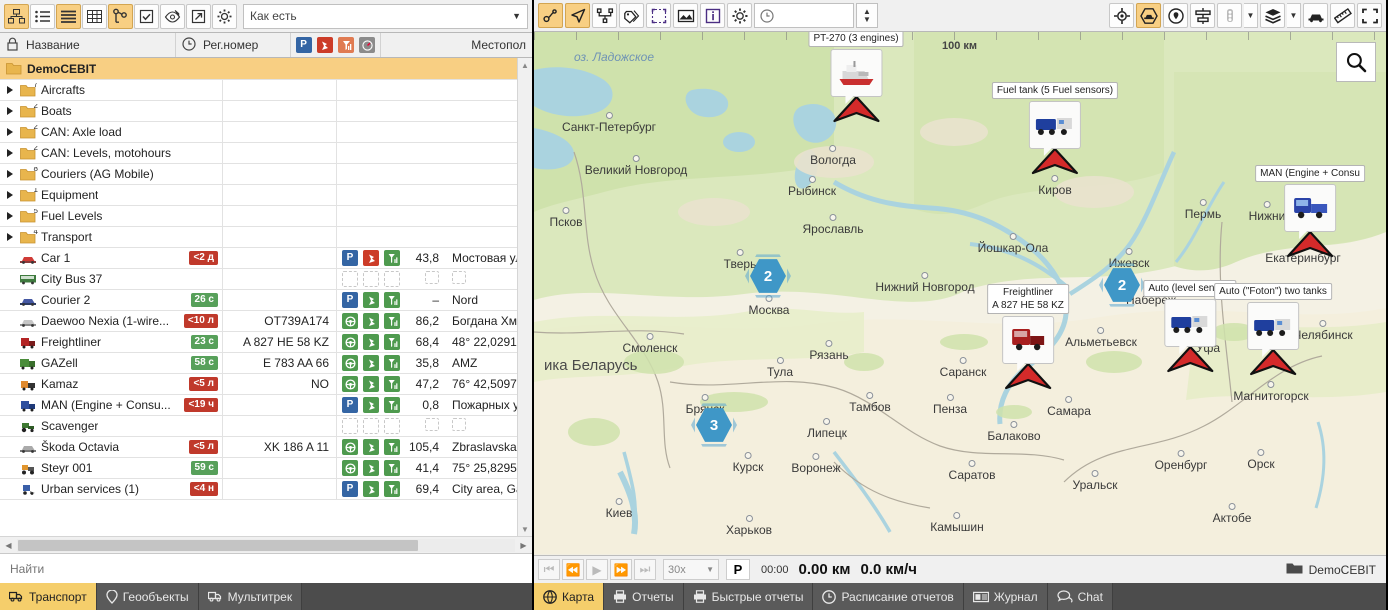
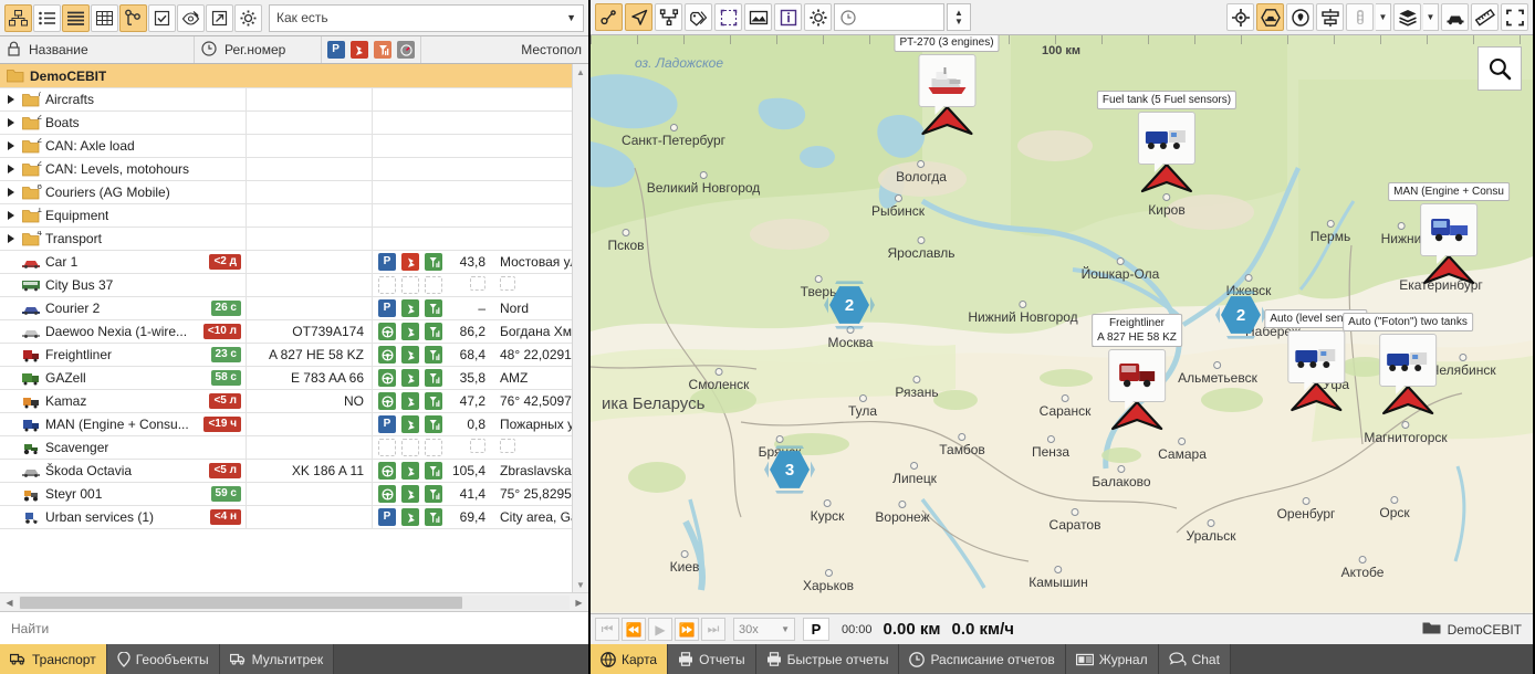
  Как есть
  ▼
  Название
  Рег.номер
  P
  Местопол
  DemoCEBIT
  7
  Aircrafts
  2
  Boats
  2
  CAN: Axle load
  2
  CAN: Levels, motohours
  8
  Couriers (AG Mobile)
  1
  Equipment
- 5
- Fuel Levels
  4
  Transport
  Car 1
  <2 д
  P
  43,8
  City Bus 37
  Courier 2
  26 с
  P
  –
  Nord
  Daewoo Nexia (1-wire...
  <10 л
  OT739A174
  86,2
  Freightliner
  23 с
  A 827 HE 58 KZ
  68,4
  GAZell
  58 с
  E 783 AA 66
  35,8
  AMZ
  Kamaz
  <5 л
  NO
  47,2
  MAN (Engine + Consu...
  <19 ч
  P
  0,8
  Scavenger
  Škoda Octavia
  <5 л
  XK 186 A 11
  105,4
  Steyr 001
  59 с
  41,4
  Urban services (1)
  <4 н
  P
  69,4
  ▲
  ▼
  ◀
  ▶
  Найти
  Транспорт
  Геообъекты
  Мультитрек
  ▲
  ▼
  ▼
  ▼
  100 км
  оз. Ладожское
  ика Беларусь
  Санкт-Петербург
  Великий Новгород
  Псков
  Тверь
  Москва
  Рыбинск
  Ярославль
  Вологда
  Нижний Новгород
  Йошкар-Ола
  Ижевск
  Пермь
  Киров
  Екатеринбург
  Нижни
  Альметьевск
  Уфа
  елябинск
  Магнитогорск
  Самара
  Балаково
  Саратов
  Уральск
  Оренбург
  Орск
  Актобе
  Камышин
  Смоленск
  Тула
  Рязань
  Липецк
  Тамбов
  Пенза
  Саранск
  Курск
  Воронеж
  Киев
  Харьков
  2
  3
  2
  PT-270 (3 engines)
  Fuel tank (5 Fuel sensors)
  MAN (Engine + Consu
  Freightliner
  A 827 HE 58 KZ
  Auto (level sen
  Auto ("Foton") two tanks
  ⏮
  ⏪
  ▶
  ⏩
  ⏭
  30x
  ▼
  P
  00:00
  0.00 км
  0.0 км/ч
  DemoCEBIT
  Карта
  Отчеты
  Быстрые отчеты
  Расписание отчетов
  Журнал
  Chat
